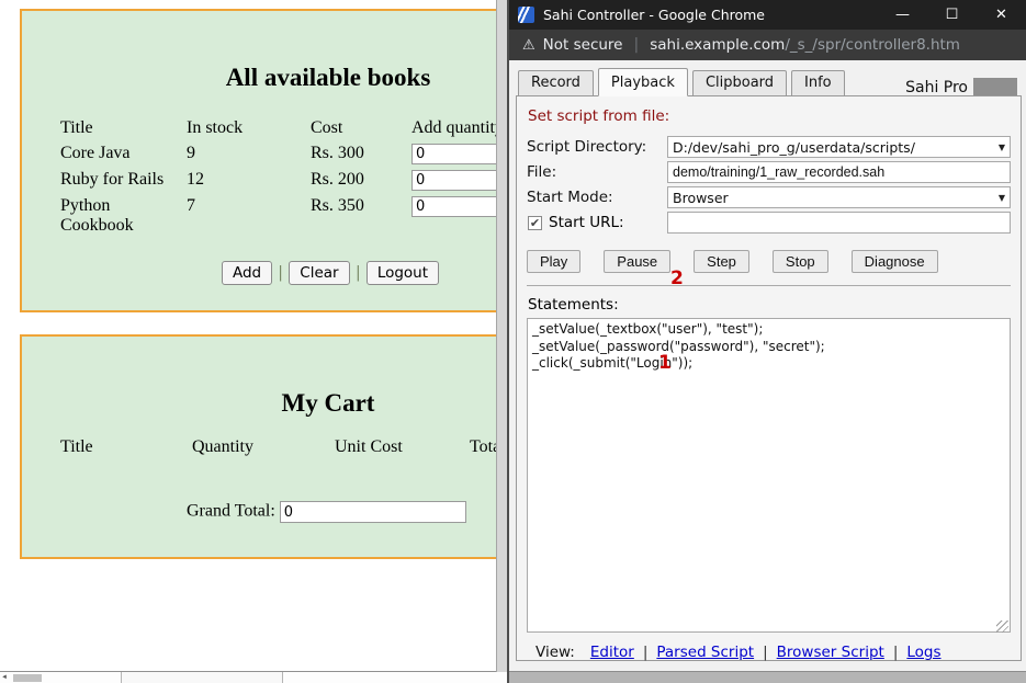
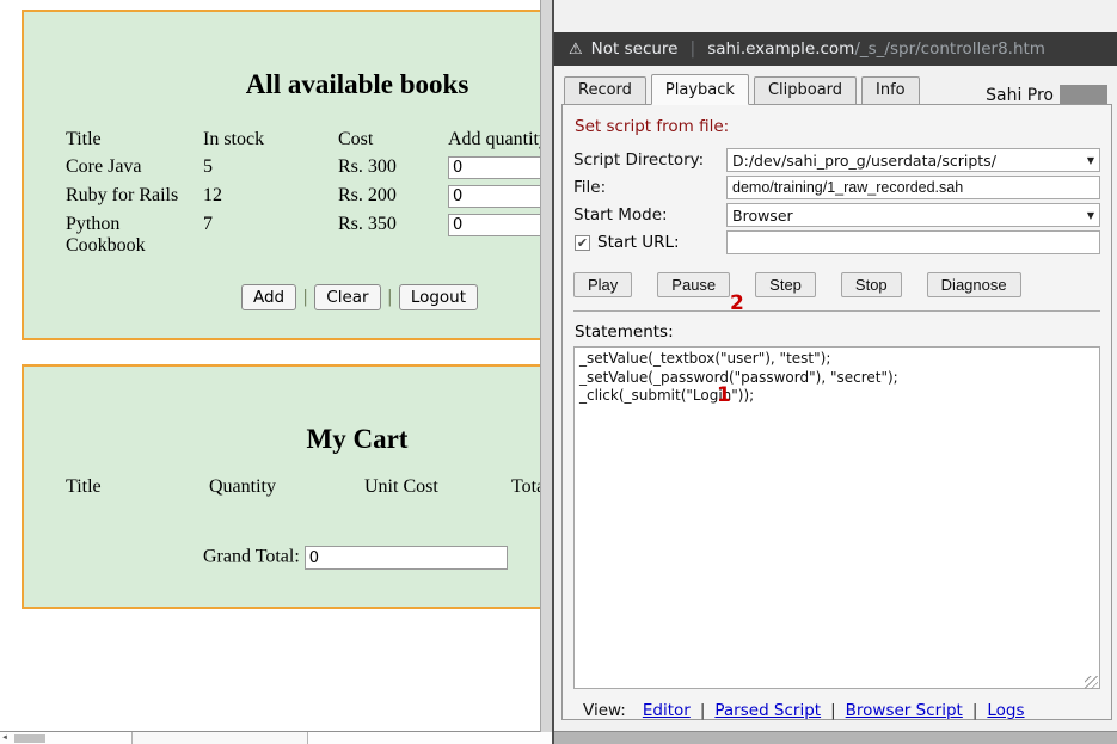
  All available books
  Title
  In stock
  Cost
  Add quantit
  Core Java
- 9
+ 5
  Rs. 300
  0
  Ruby for Rails
  12
  Rs. 200
  0
  Python Cookbook
  7
  Rs. 350
  0
  Add | Clear | Logout
  My Cart
  Title
  Quantity
  Unit Cost
  Grand Total: 0
- Sahi Controller - Google Chrome
- —
- ☐
- ✕
  ⚠
  Not secure
  |
  sahi.example.com
  /_s_/spr/controller8.htm
  Record
  Playback
  Clipboard
  Info
  Sahi Pro
  Set script from file:
  Script Directory:
  D:/dev/sahi_pro_g/userdata/scripts/
  ▼
  File:
  demo/training/1_raw_recorded.sah
  Start Mode:
  Browser
  ▼
  ✔
  Start URL:
  Play
  Pause
  Step
  Stop
  Diagnose
  Statements:
  _setValue(_textbox("user"), "test");
  _setValue(_password("password"), "secret");
  _click(_submit("Login"));
  View:
  Editor
  |
  Parsed Script
  |
  Browser Script
  |
  Logs
  2
  1
